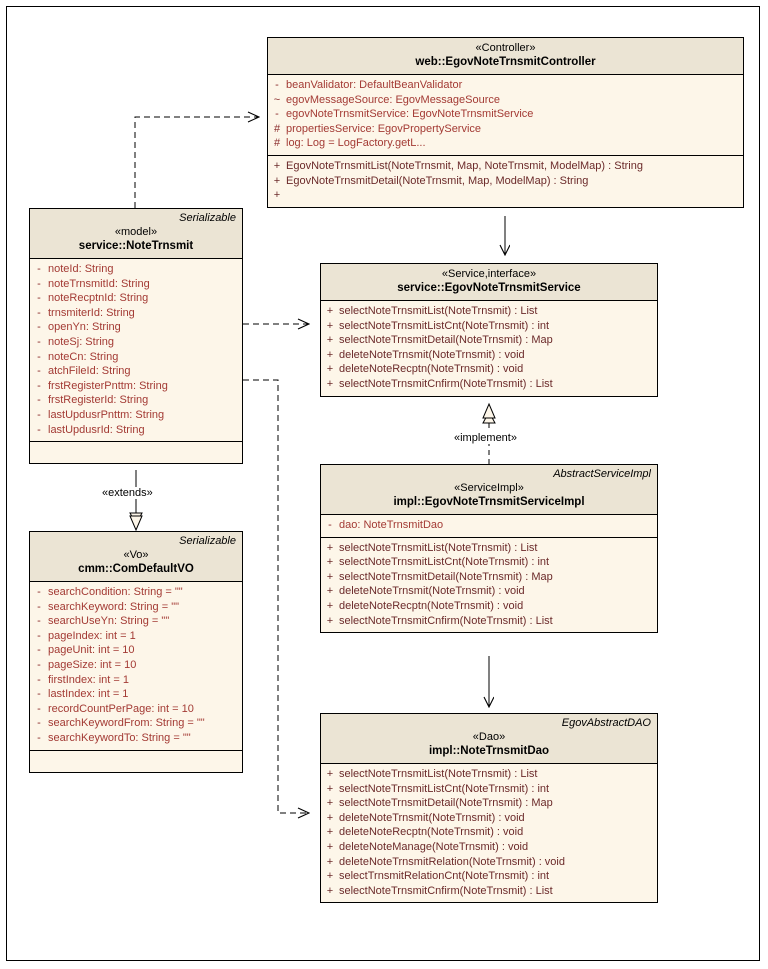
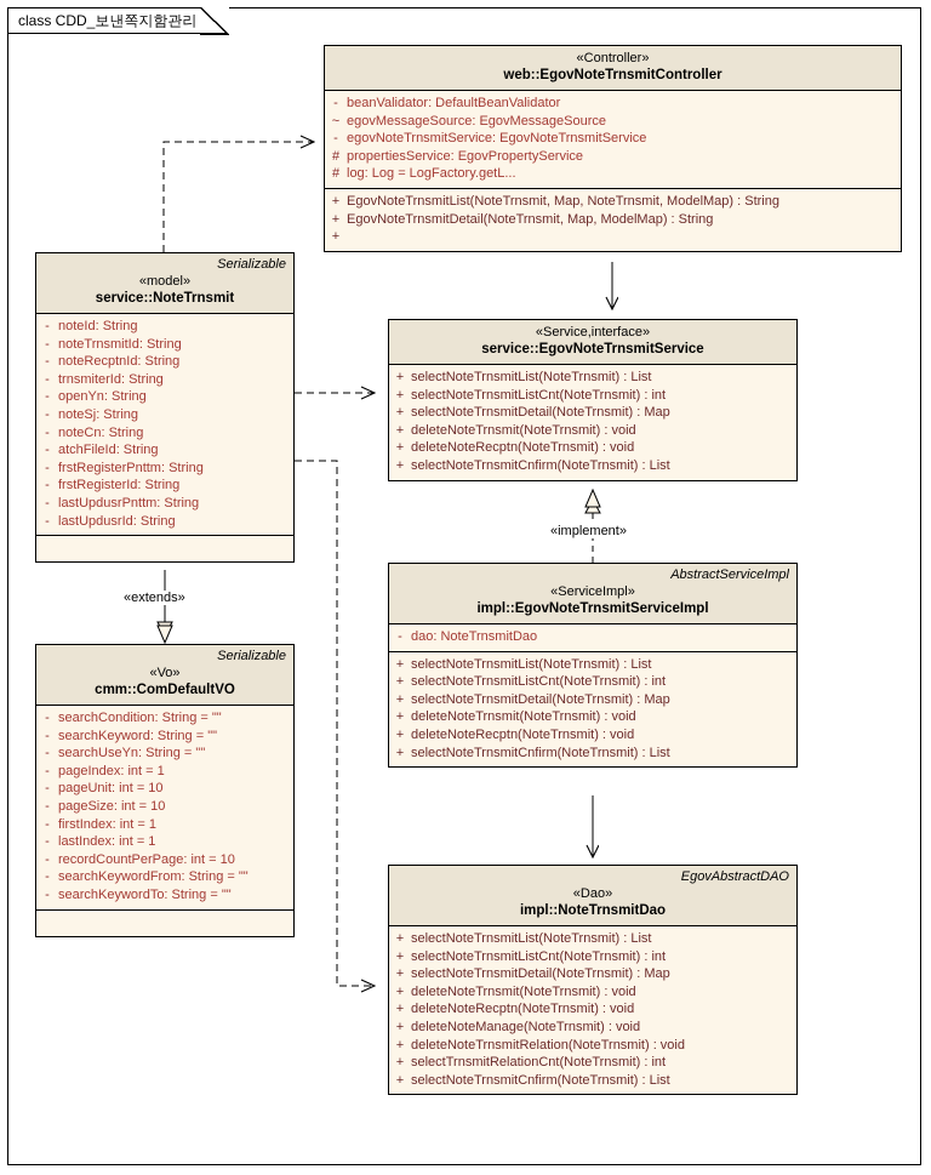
  «extends»
  «implement»
  «Controller»
  web::EgovNoteTrnsmitController
  -
  beanValidator: DefaultBeanValidator
  ~
  egovMessageSource: EgovMessageSource
  -
  egovNoteTrnsmitService: EgovNoteTrnsmitService
  #
  propertiesService: EgovPropertyService
  #
  log: Log = LogFactory.getL...
  +
  EgovNoteTrnsmitList(NoteTrnsmit, Map, NoteTrnsmit, ModelMap) : String
  +
  EgovNoteTrnsmitDetail(NoteTrnsmit, Map, ModelMap) : String
  +
  Serializable
  «model»
  service::NoteTrnsmit
  -
  noteId: String
  -
  noteTrnsmitId: String
  -
  noteRecptnId: String
  -
  trnsmiterId: String
  -
  openYn: String
  -
  noteSj: String
  -
  noteCn: String
  -
  atchFileId: String
  -
  frstRegisterPnttm: String
  -
  frstRegisterId: String
  -
  lastUpdusrPnttm: String
  -
  lastUpdusrId: String
  «Service,interface»
  service::EgovNoteTrnsmitService
  +
  selectNoteTrnsmitList(NoteTrnsmit) : List
  +
  selectNoteTrnsmitListCnt(NoteTrnsmit) : int
  +
  selectNoteTrnsmitDetail(NoteTrnsmit) : Map
  +
  deleteNoteTrnsmit(NoteTrnsmit) : void
  +
  deleteNoteRecptn(NoteTrnsmit) : void
  +
  selectNoteTrnsmitCnfirm(NoteTrnsmit) : List
  Serializable
  «Vo»
  cmm::ComDefaultVO
  -
  searchCondition: String = ""
  -
  searchKeyword: String = ""
  -
  searchUseYn: String = ""
  -
  pageIndex: int = 1
  -
  pageUnit: int = 10
  -
  pageSize: int = 10
  -
  firstIndex: int = 1
  -
  lastIndex: int = 1
  -
  recordCountPerPage: int = 10
  -
  searchKeywordFrom: String = ""
  -
  searchKeywordTo: String = ""
  AbstractServiceImpl
  «ServiceImpl»
  impl::EgovNoteTrnsmitServiceImpl
  -
  dao: NoteTrnsmitDao
  +
  selectNoteTrnsmitList(NoteTrnsmit) : List
  +
  selectNoteTrnsmitListCnt(NoteTrnsmit) : int
  +
  selectNoteTrnsmitDetail(NoteTrnsmit) : Map
  +
  deleteNoteTrnsmit(NoteTrnsmit) : void
  +
  deleteNoteRecptn(NoteTrnsmit) : void
  +
  selectNoteTrnsmitCnfirm(NoteTrnsmit) : List
  EgovAbstractDAO
  «Dao»
  impl::NoteTrnsmitDao
  +
  selectNoteTrnsmitList(NoteTrnsmit) : List
  +
  selectNoteTrnsmitListCnt(NoteTrnsmit) : int
  +
  selectNoteTrnsmitDetail(NoteTrnsmit) : Map
  +
  deleteNoteTrnsmit(NoteTrnsmit) : void
  +
  deleteNoteRecptn(NoteTrnsmit) : void
  +
  deleteNoteManage(NoteTrnsmit) : void
  +
  deleteNoteTrnsmitRelation(NoteTrnsmit) : void
  +
  selectTrnsmitRelationCnt(NoteTrnsmit) : int
  +
  selectNoteTrnsmitCnfirm(NoteTrnsmit) : List
+ class CDD_보낸쪽지함관리
